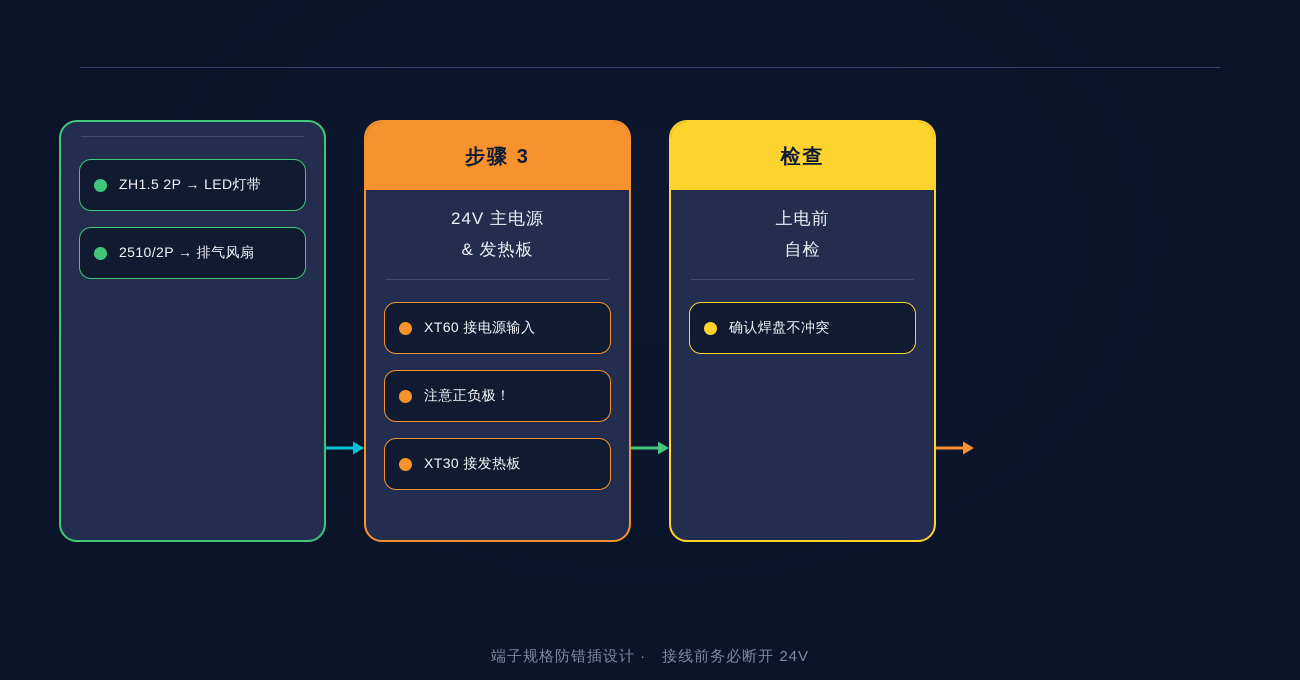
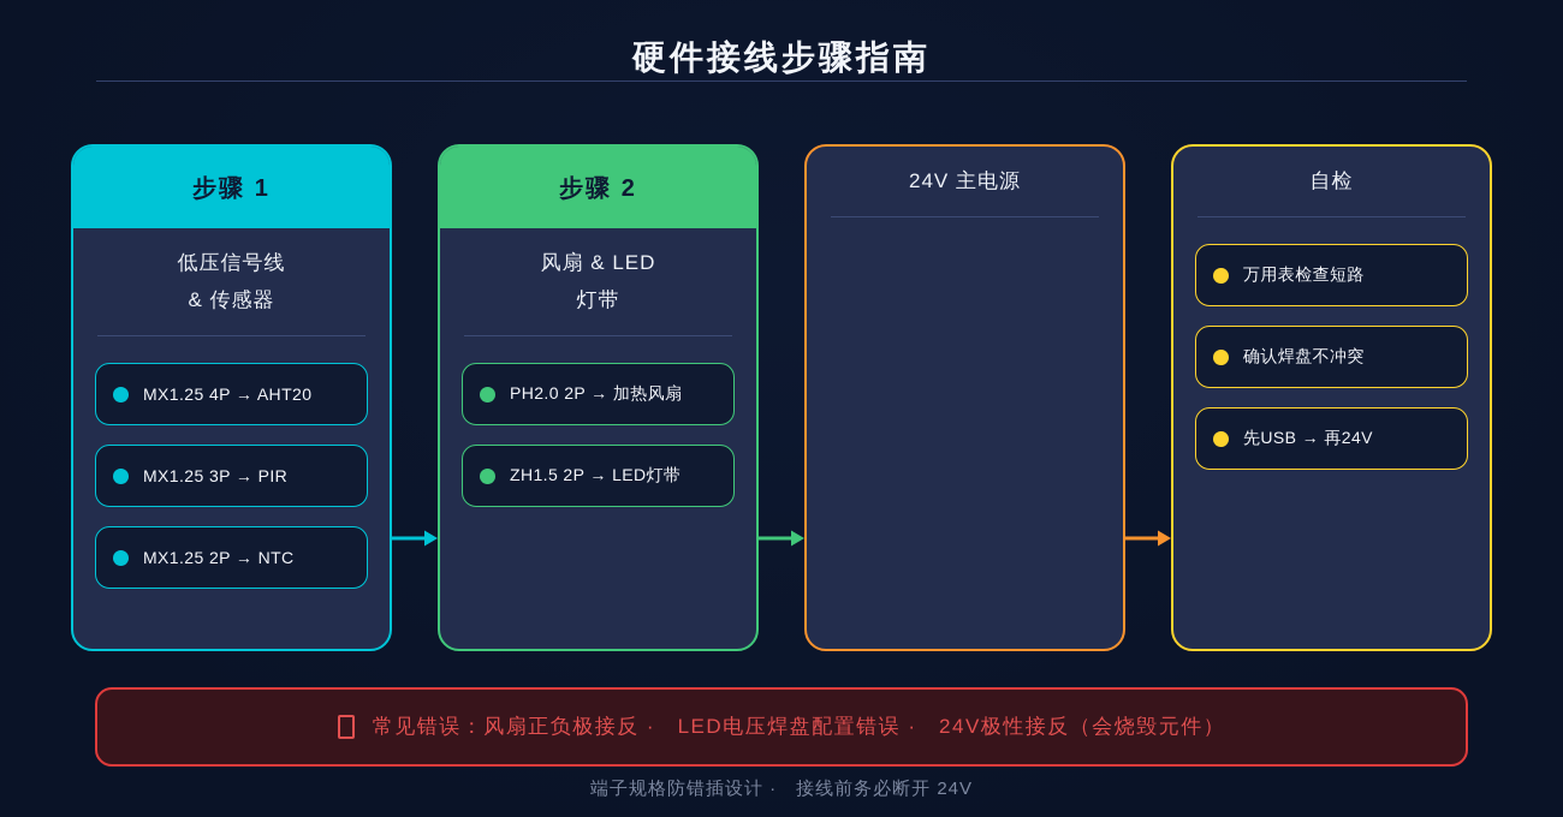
+ 硬件接线步骤指南
+ 步骤 1
+ 低压信号线
+ & 传感器
+ MX1.25 4P → AHT20
+ MX1.25 3P → PIR
+ MX1.25 2P → NTC
+ 步骤 2
+ 风扇 & LED
+ 灯带
+ PH2.0 2P → 加热风扇
  ZH1.5 2P → LED灯带
- 2510/2P → 排气风扇
- 步骤 3
  24V 主电源
- & 发热板
- XT60 接电源输入
- 注意正负极！
- XT30 接发热板
- 检查
- 上电前
  自检
+ 万用表检查短路
  确认焊盘不冲突
+ 先USB → 再24V
+ 常见错误：风扇正负极接反 · LED电压焊盘配置错误 · 24V极性接反（会烧毁元件）
  端子规格防错插设计 · 接线前务必断开 24V
